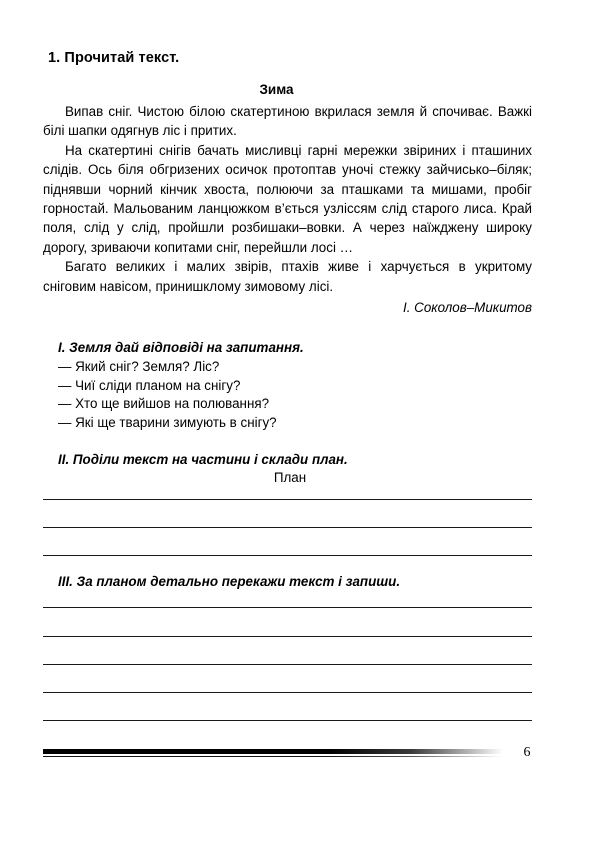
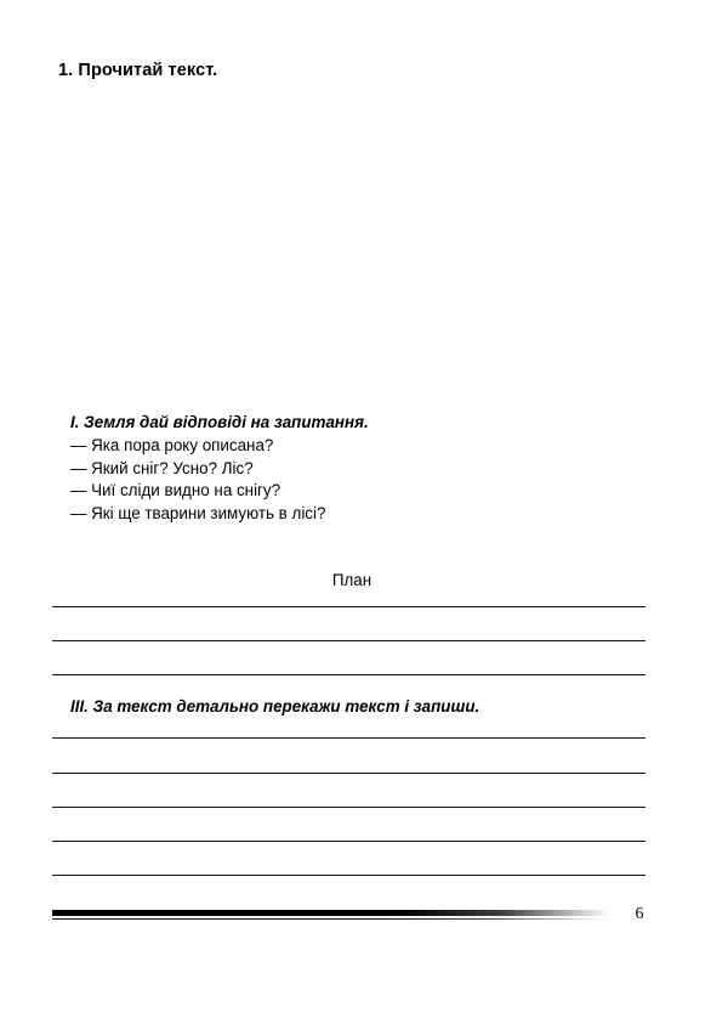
  1. Прочитай текст.
- Зима
- Випав сніг. Чистою білою скатертиною вкрилася земля й спочиває. Важкі білі шапки одягнув ліс і притих.
- На скатертині снігів бачать мисливці гарні мережки звіриних і пташиних слідів. Ось біля обгризених осичок протоптав уночі стежку зайчисько–біляк; піднявши чорний кінчик хвоста, полюючи за пташками та мишами, пробіг горностай. Мальованим ланцюжком в’ється узліссям слід старого лиса. Край поля, слід у слід, пройшли розбишаки–вовки. А через наїжджену широку дорогу, зриваючи копитами сніг, перейшли лосі …
- Багато великих і малих звірів, птахів живе і харчується в укритому сніговим навісом, принишклому зимовому лісі.
- І. Соколов–Микитов
  I. Земля дай відповіді на запитання.
+ — Яка пора року описана?
- — Який сніг? Земля? Ліс?
+ — Який сніг? Усно? Ліс?
- — Чиї сліди планом на снігу?
+ — Чиї сліди видно на снігу?
- — Хто ще вийшов на полювання?
- — Які ще тварини зимують в снігу?
+ — Які ще тварини зимують в лісі?
- II. Поділи текст на частини і склади план.
  План
- III. За планом детально перекажи текст і запиши.
+ III. За текст детально перекажи текст і запиши.
  6
